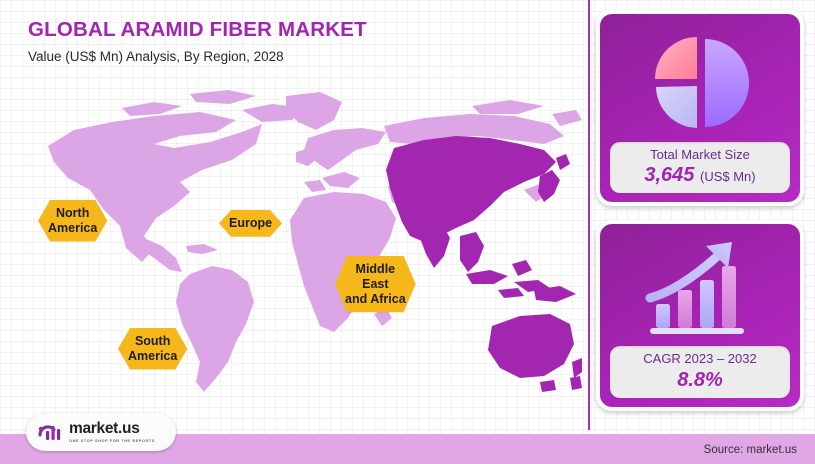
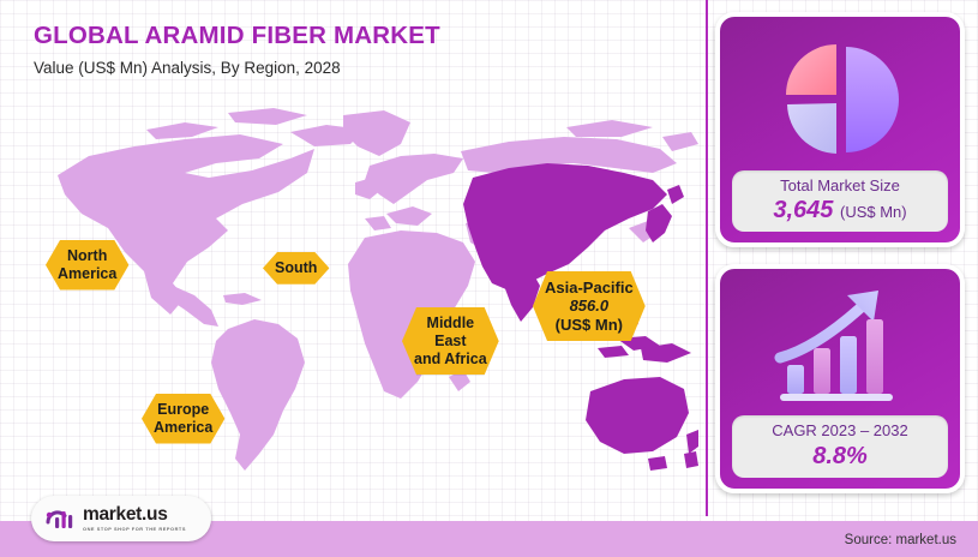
  GLOBAL ARAMID FIBER MARKET
  Value (US$ Mn) Analysis, By Region, 2028
  North
  America
- South
+ Europe
  America
- Europe
+ South
  Middle
  East
  and Africa
+ Asia-Pacific
+ 856.0
+ (US$ Mn)
  Total Market Size
  3,645 (US$ Mn)
  CAGR 2023 – 2032
  8.8%
  Source: market.us
  market.us
